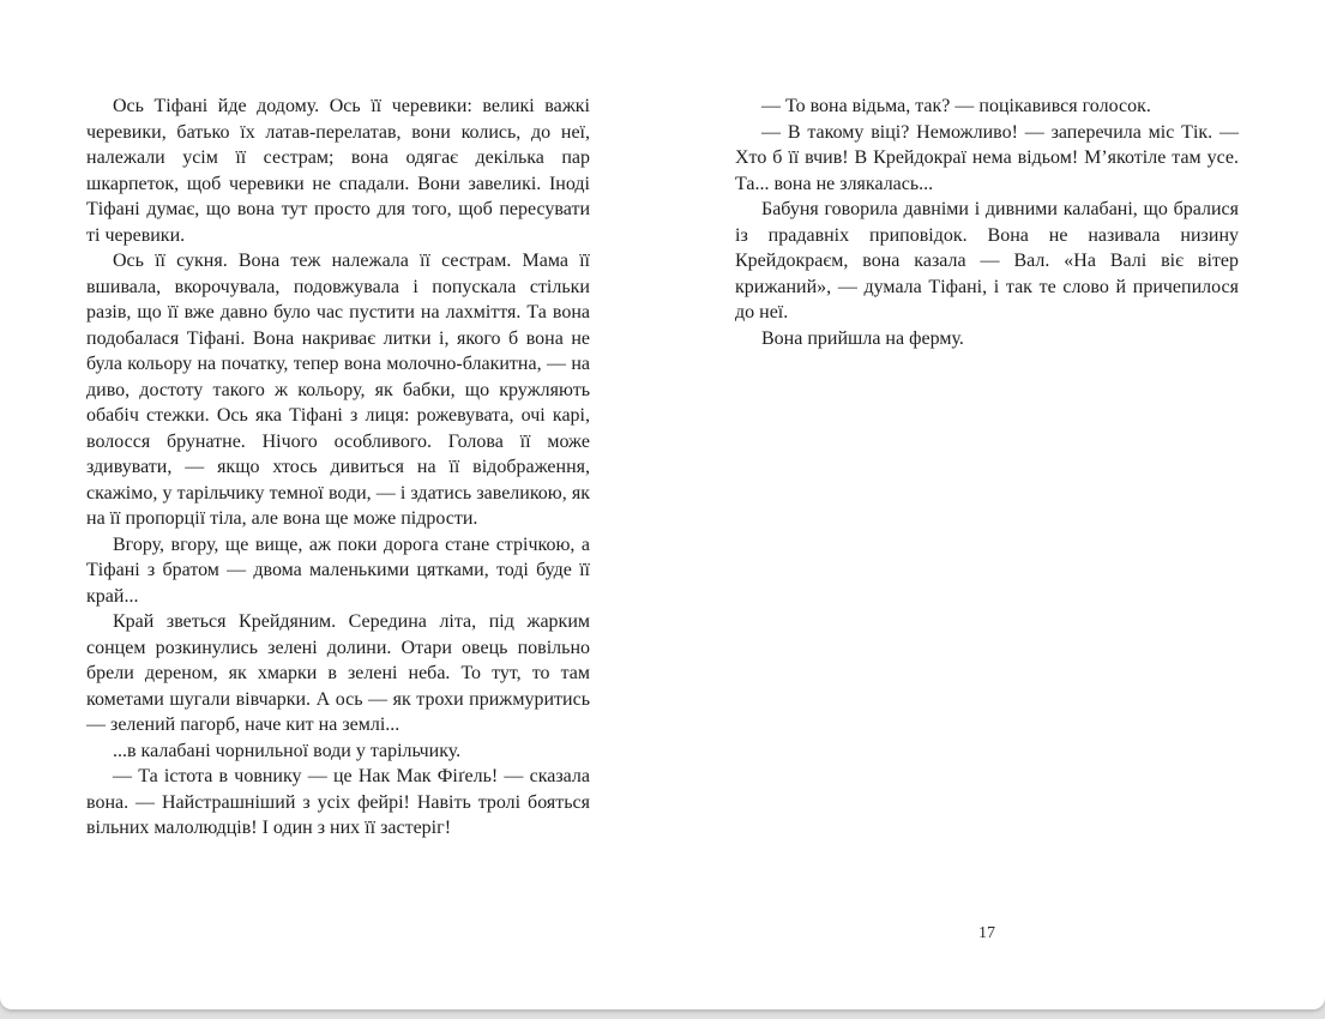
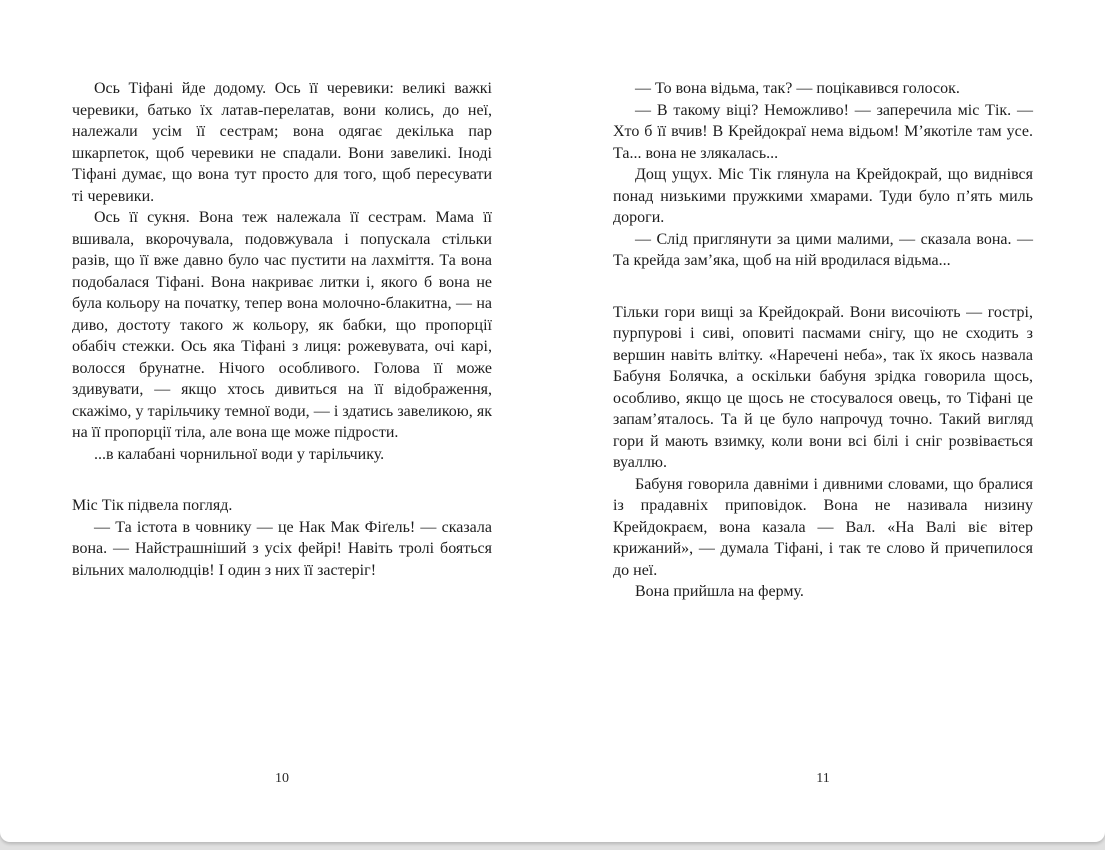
  Ось Тіфані йде додому. Ось її черевики: великі важкі черевики, батько їх латав-перелатав, вони колись, до неї, належали усім її сестрам; вона одягає декілька пар шкарпеток, щоб черевики не спадали. Вони завеликі. Іноді Тіфані думає, що вона тут просто для того, щоб пересувати ті черевики.
- Ось її сукня. Вона теж належала її сестрам. Мама її вшивала, вкорочувала, подовжувала і попускала стільки разів, що її вже давно було час пустити на лахміття. Та вона подобалася Тіфані. Вона накриває литки і, якого б вона не була кольору на початку, тепер вона молочно-блакитна, — на диво, достоту такого ж кольору, як бабки, що кружляють обабіч стежки. Ось яка Тіфані з лиця: рожевувата, очі карі, волосся брунатне. Нічого особливого. Голова її може здивувати, — якщо хтось дивиться на її відображення, скажімо, у тарільчику темної води, — і здатись завеликою, як на її пропорції тіла, але вона ще може підрости.
+ Ось її сукня. Вона теж належала її сестрам. Мама її вшивала, вкорочувала, подовжувала і попускала стільки разів, що її вже давно було час пустити на лахміття. Та вона подобалася Тіфані. Вона накриває литки і, якого б вона не була кольору на початку, тепер вона молочно-блакитна, — на диво, достоту такого ж кольору, як бабки, що пропорції обабіч стежки. Ось яка Тіфані з лиця: рожевувата, очі карі, волосся брунатне. Нічого особливого. Голова її може здивувати, — якщо хтось дивиться на її відображення, скажімо, у тарільчику темної води, — і здатись завеликою, як на її пропорції тіла, але вона ще може підрости.
- Вгору, вгору, ще вище, аж поки дорога стане стрічкою, а Тіфані з братом — двома маленькими цятками, тоді буде її край...
- Край зветься Крейдяним. Середина літа, під жарким сонцем розкинулись зелені долини. Отари овець повільно брели дереном, як хмарки в зелені неба. То тут, то там кометами шугали вівчарки. А ось — як трохи прижмуритись — зелений пагорб, наче кит на землі...
  ...в калабані чорнильної води у тарільчику.
+ Міс Тік підвела погляд.
  — Та істота в човнику — це Нак Мак Фіґель! — сказала вона. — Найстрашніший з усіх фейрі! Навіть тролі бояться вільних малолюдців! І один з них її застеріг!
+ 10
  — То вона відьма, так? — поцікавився голосок.
  — В такому віці? Неможливо! — заперечила міс Тік. — Хто б її вчив! В Крейдокраї нема відьом! М’якотіле там усе. Та... вона не злякалась...
+ Дощ ущух. Міс Тік глянула на Крейдокрай, що виднівся понад низькими пружкими хмарами. Туди було п’ять миль дороги.
+ — Слід приглянути за цими малими, — сказала вона. — Та крейда зам’яка, щоб на ній вродилася відьма...
+ Тільки гори вищі за Крейдокрай. Вони височіють — гострі, пурпурові і сиві, оповиті пасмами снігу, що не сходить з вершин навіть влітку. «Наречені неба», так їх якось назвала Бабуня Болячка, а оскільки бабуня зрідка говорила щось, особливо, якщо це щось не стосувалося овець, то Тіфані це запам’яталось. Та й це було напрочуд точно. Такий вигляд гори й мають взимку, коли вони всі білі і сніг розвівається вуаллю.
- Бабуня говорила давніми і дивними калабані, що бралися із прадавніх приповідок. Вона не називала низину Крейдокраєм, вона казала — Вал. «На Валі віє вітер крижаний», — думала Тіфані, і так те слово й причепилося до неї.
+ Бабуня говорила давніми і дивними словами, що бралися із прадавніх приповідок. Вона не називала низину Крейдокраєм, вона казала — Вал. «На Валі віє вітер крижаний», — думала Тіфані, і так те слово й причепилося до неї.
  Вона прийшла на ферму.
- 17
+ 11
